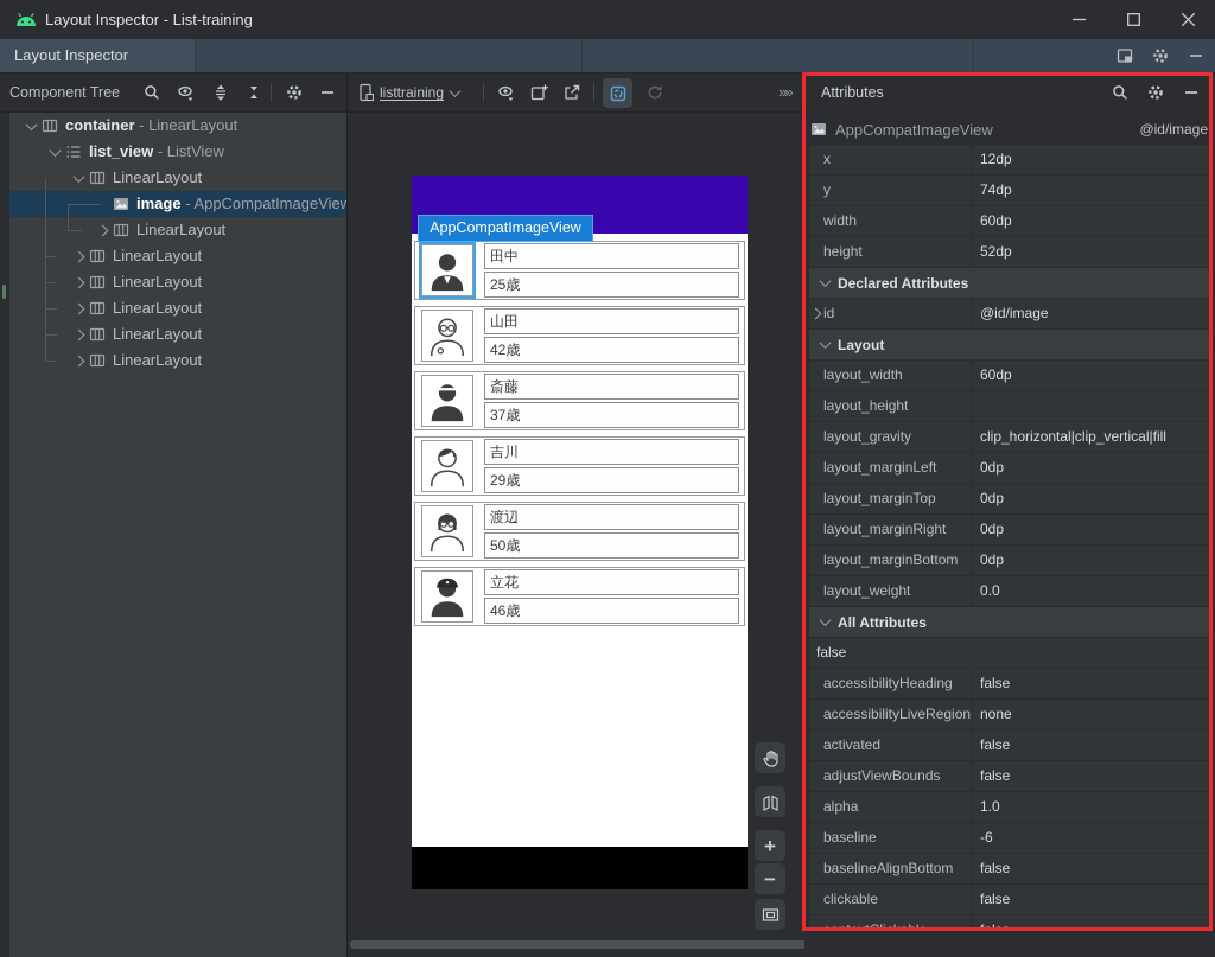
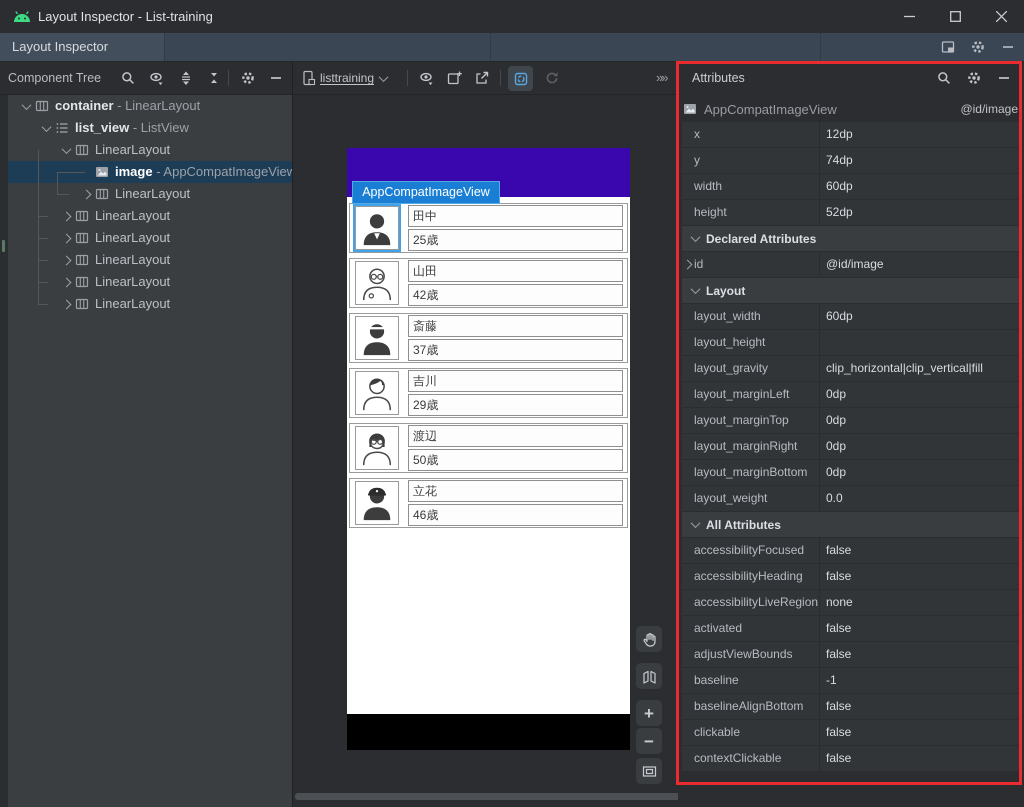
  Layout Inspector - List-training
  Layout Inspector
  Component Tree
  listtraining
  »»
  container - LinearLayout
  list_view - ListView
  LinearLayout
  image - AppCompatImageVie
  LinearLayout
  LinearLayout
  LinearLayout
  LinearLayout
  LinearLayout
  LinearLayout
  田中
  25歳
  山田
  42歳
  斎藤
  37歳
  吉川
  29歳
  渡辺
  50歳
  立花
  46歳
  AppCompatImageView
  +
  −
  Attributes
  AppCompatImageView
  @id/image
  x
  12dp
  y
  74dp
  width
  60dp
  height
  52dp
  Declared Attributes
  id
  @id/image
  Layout
  layout_width
  60dp
  layout_height
  layout_gravity
  clip_horizontal|clip_vertical|fill
  layout_marginLeft
  0dp
  layout_marginTop
  0dp
  layout_marginRight
  0dp
  layout_marginBottom
  0dp
  layout_weight
  0.0
  All Attributes
+ accessibilityFocused
  false
  accessibilityHeading
  false
  accessibilityLiveRegion
  none
  activated
  false
  adjustViewBounds
  false
- alpha
- 1.0
  baseline
- -6
+ -1
  baselineAlignBottom
  false
  clickable
  false
  contextClickable
  false
